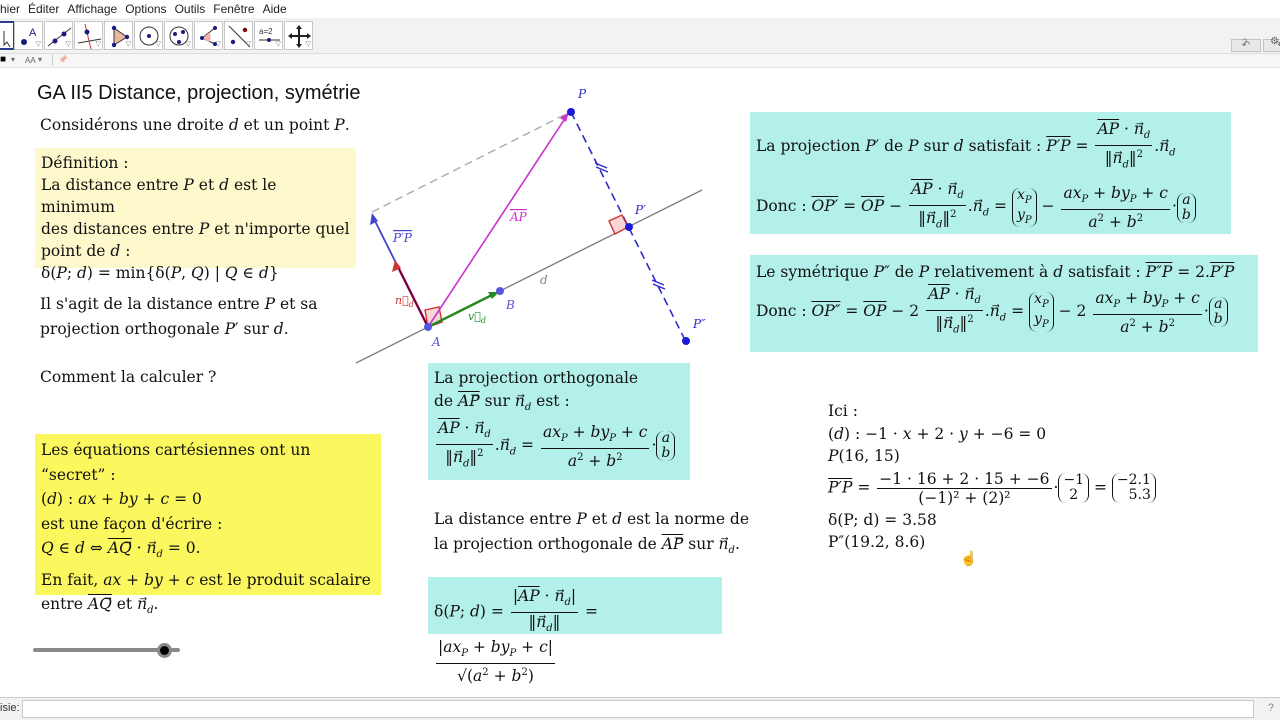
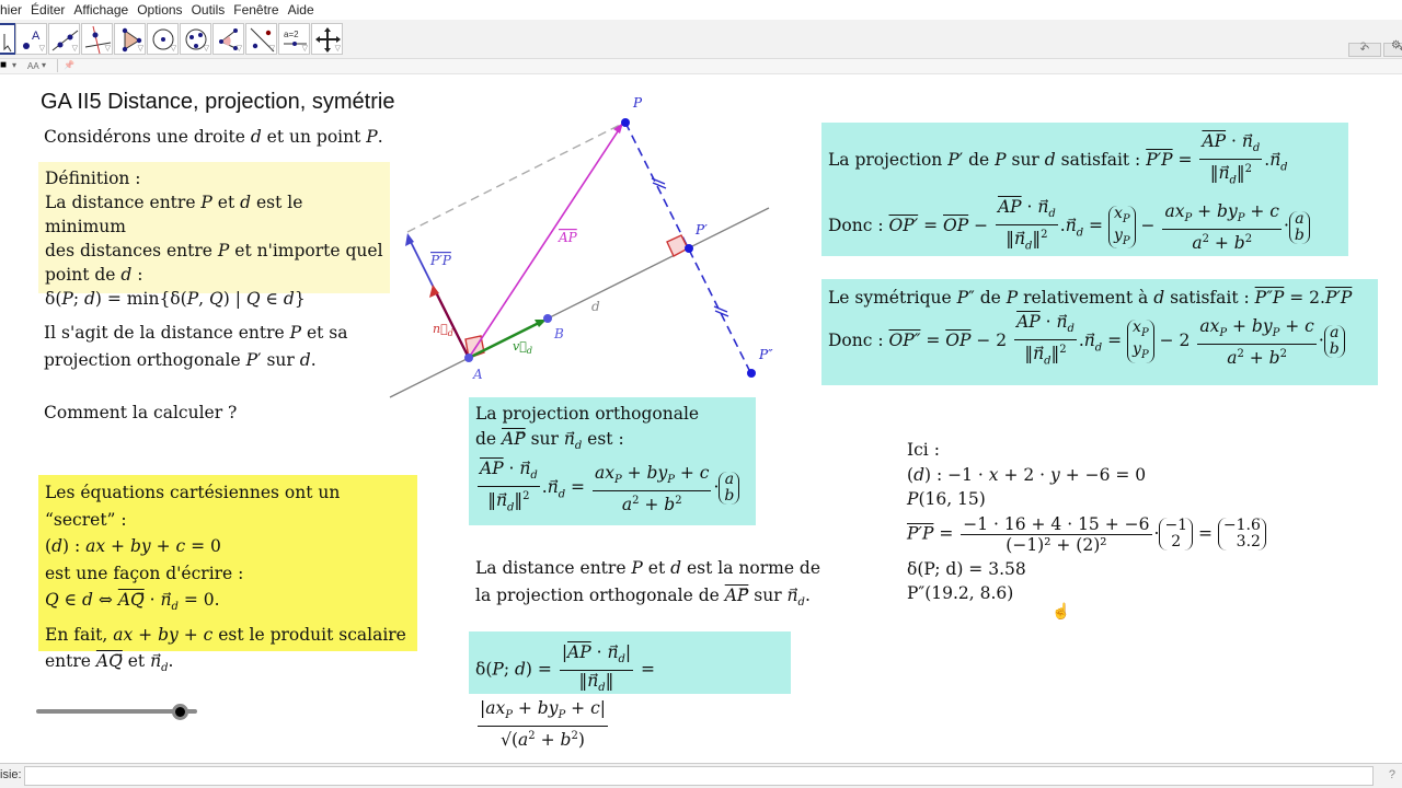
  hier
  Éditer
  Affichage
  Options
  Outils
  Fenêtre
  Aide
  A
  a=2
  ↶
  ↷
  ?
  ⚙
  ■
  ▾
  AA
  ▾
  📌
  GA II5 Distance, projection, symétrie
  Considérons une droite d et un point P.
  Définition :
  La distance entre P et d est le minimum
  des distances entre P et n'importe quel
  point de d :
  δ(P; d) = min{δ(P, Q) | Q ∈ d}
  Il s'agit de la distance entre P et sa
  projection orthogonale P′ sur d.
  Comment la calculer ?
  Les équations cartésiennes ont un “secret” :
  (d) : ax + by + c = 0
  est une façon d'écrire :
  Q ∈ d ⇔ AQ · nd = 0.
  En fait, ax + by + c est le produit scalaire
  entre AQ et nd.
  P
  P′
  P″
  A
  B
  d
  AP
  P′P
  n⃗d
  v⃗d
  La projection orthogonale
  de AP sur nd est :
  AP · nd
  ‖nd‖2
  .nd =
  axP + byP + c
  a2 + b2
  · a
  b
  La distance entre P et d est la norme de
  la projection orthogonale de AP sur nd.
  δ(P; d) =
  |AP · nd|
  ‖nd‖
  =
  |axP + byP + c|
  √(a2 + b2)
  La projection P′ de P sur d satisfait : P′P =
  AP · nd
  ‖nd‖2
  .nd
  Donc : OP′ = OP −
  AP · nd
  ‖nd‖2
  .nd = xP
  yP −
  axP + byP + c
  a2 + b2
  · a
  b
  Le symétrique P″ de P relativement à d satisfait : P″P = 2.P′P
  Donc : OP″ = OP − 2
  AP · nd
  ‖nd‖2
  .nd = xP
  yP − 2
  axP + byP + c
  a2 + b2
  · a
  b
  Ici :
  (d) : −1 · x + 2 · y + −6 = 0
  P(16, 15)
  P′P =
- −1 · 16 + 2 · 15 + −6
+ −1 · 16 + 4 · 15 + −6
  (−1)² + (2)²
  · −1
- 2 = −2.1
+ 2 = −1.6
- 5.3
+ 3.2
  δ(P; d) = 3.58
  P″(19.2, 8.6)
  ☝
  isie:
  ?
